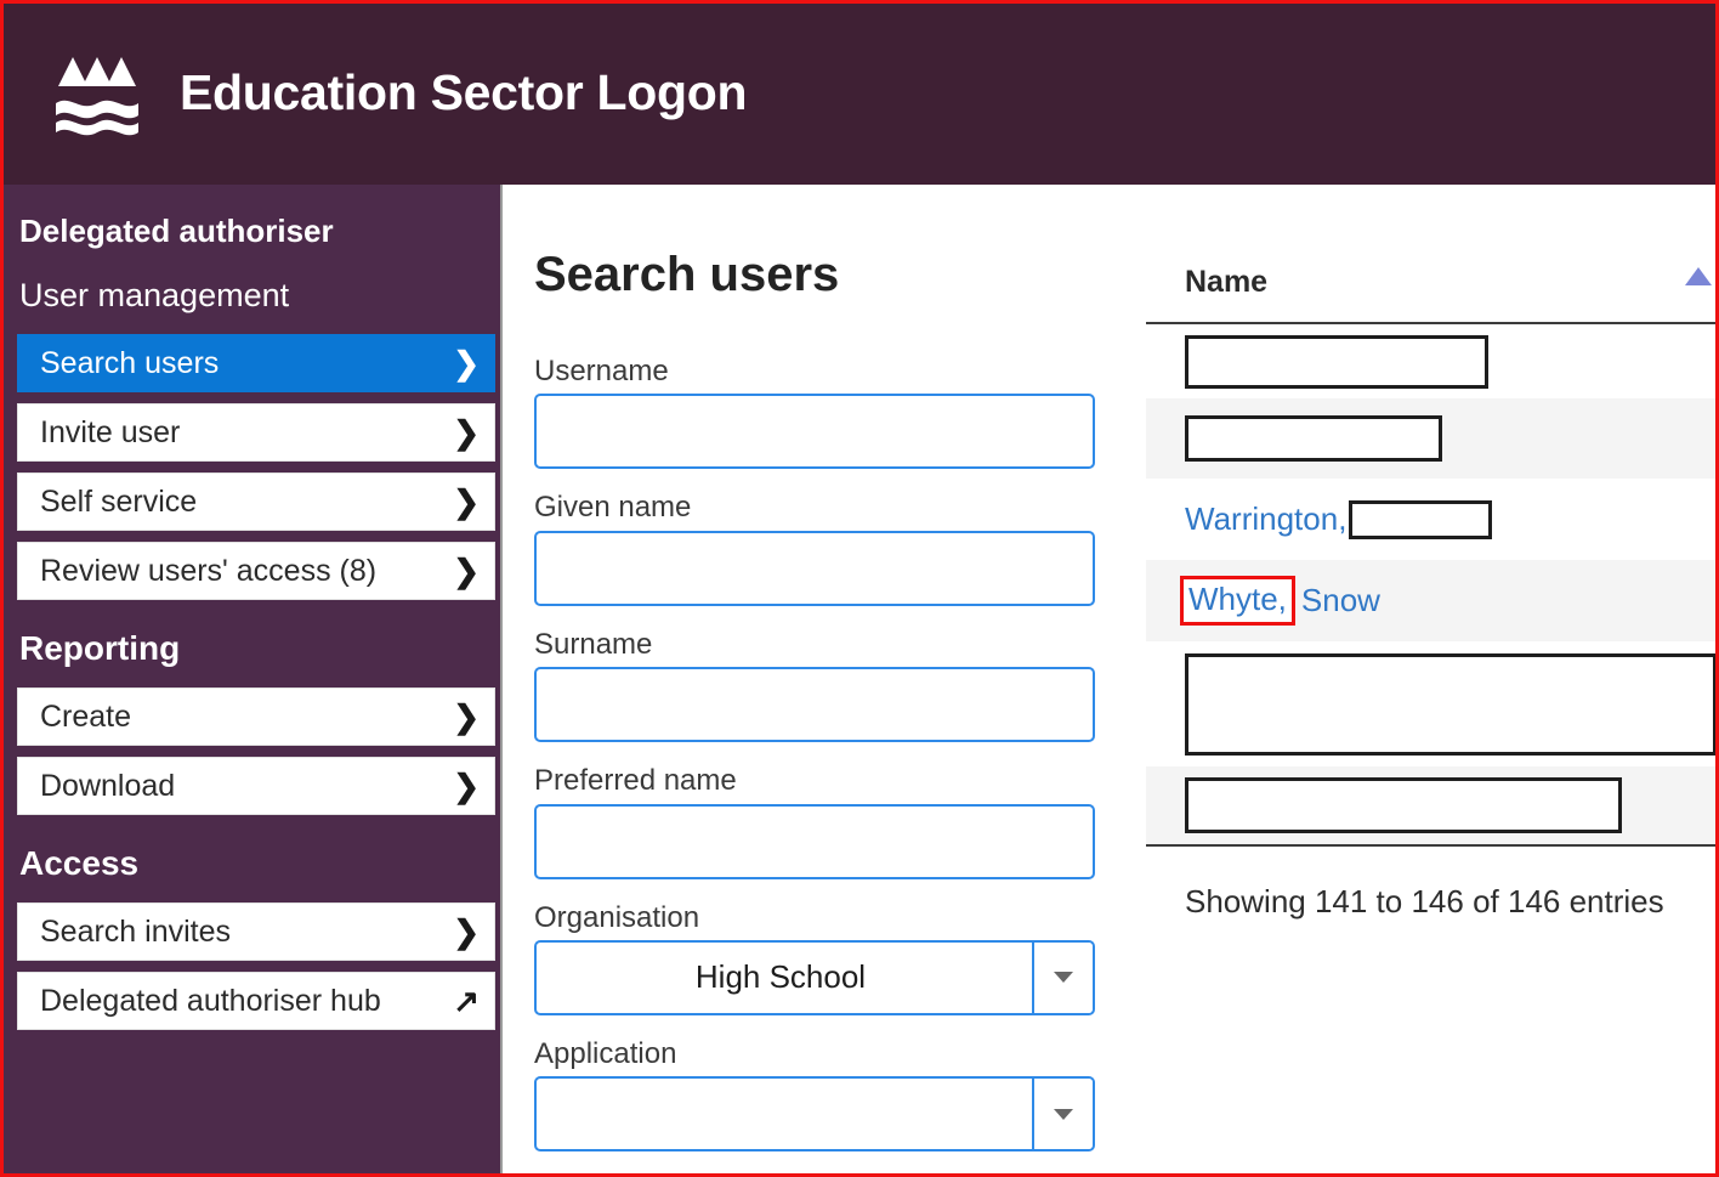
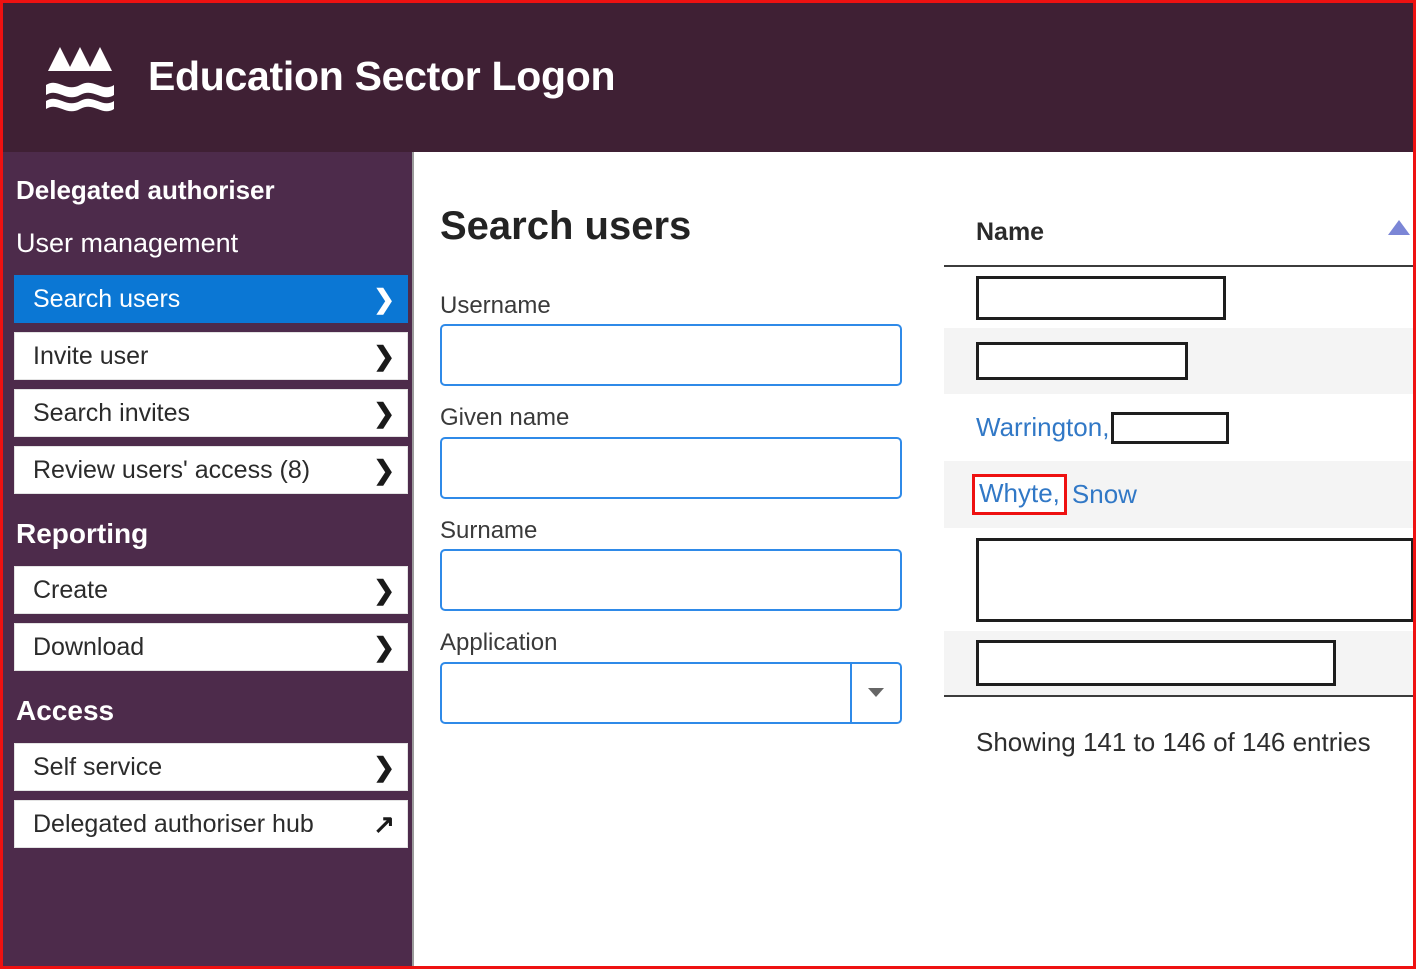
  Education Sector Logon
  Delegated authoriser
  User management
  Search users
  ❯
  Invite user
  ❯
- Self service
+ Search invites
  ❯
  Review users' access (8)
  ❯
  Reporting
  Create
  ❯
  Download
  ❯
  Access
- Search invites
+ Self service
  ❯
  Delegated authoriser hub
  ↗
  Search users
  Username
  Given name
  Surname
- Preferred name
- Organisation
- High School
  Application
  Name
  Warrington,
  Whyte, Snow
  Showing 141 to 146 of 146 entries
